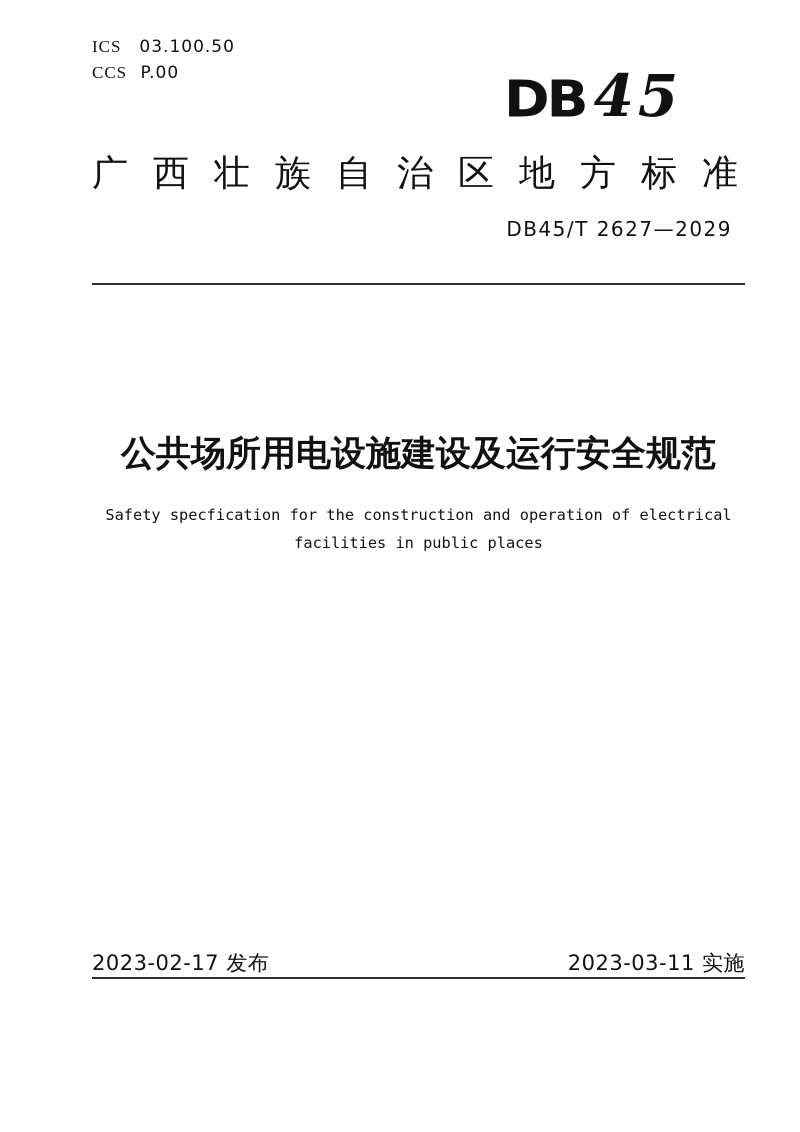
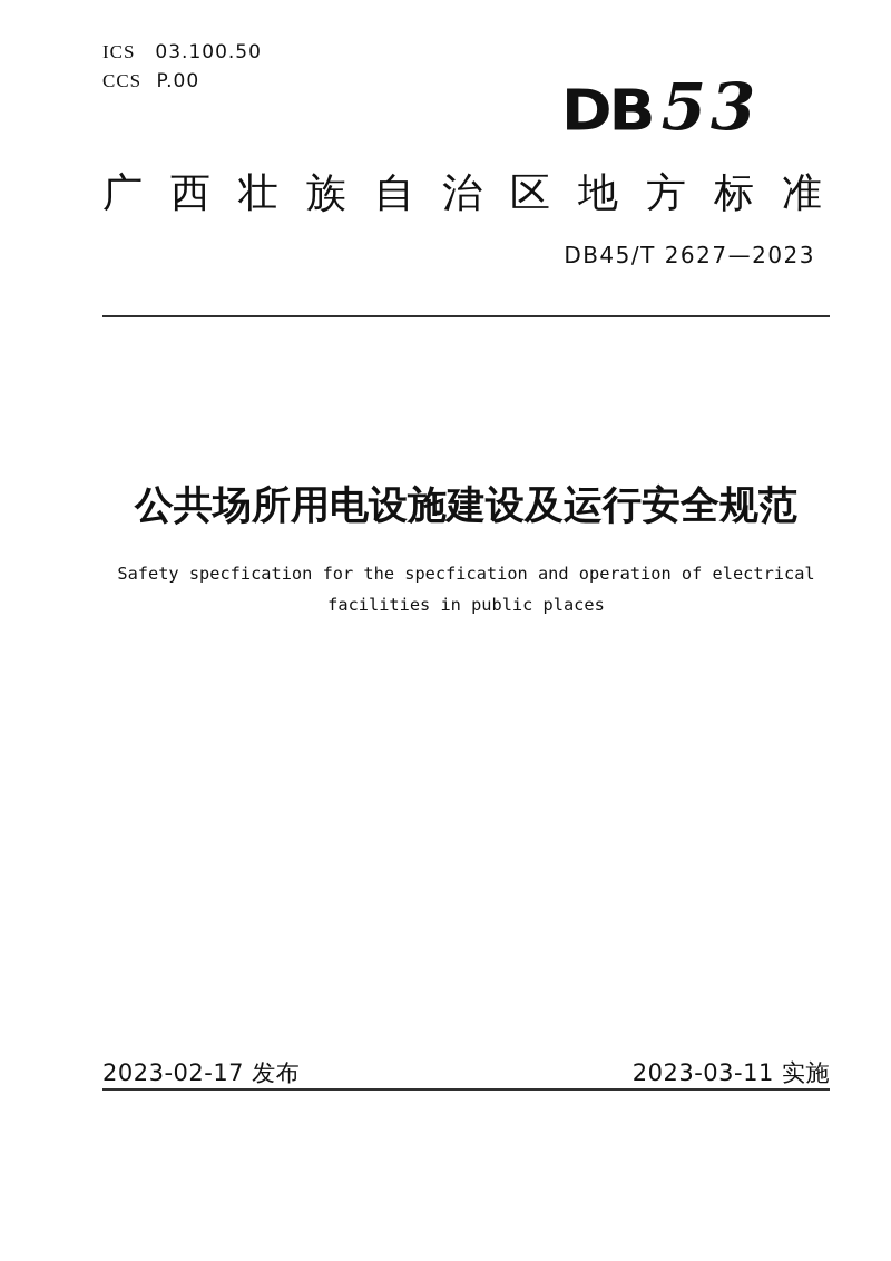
  ICS 03.100.50
  CCS P.00
- DB 45
+ DB 53
  广西壮族自治区地方标准
- DB45/T 2627—2029
+ DB45/T 2627—2023
  公共场所用电设施建设及运行安全规范
- Safety specfication for the construction and operation of electrical
+ Safety specfication for the specfication and operation of electrical
  facilities in public places
  2023-02-17 发布
  2023-03-11 实施
